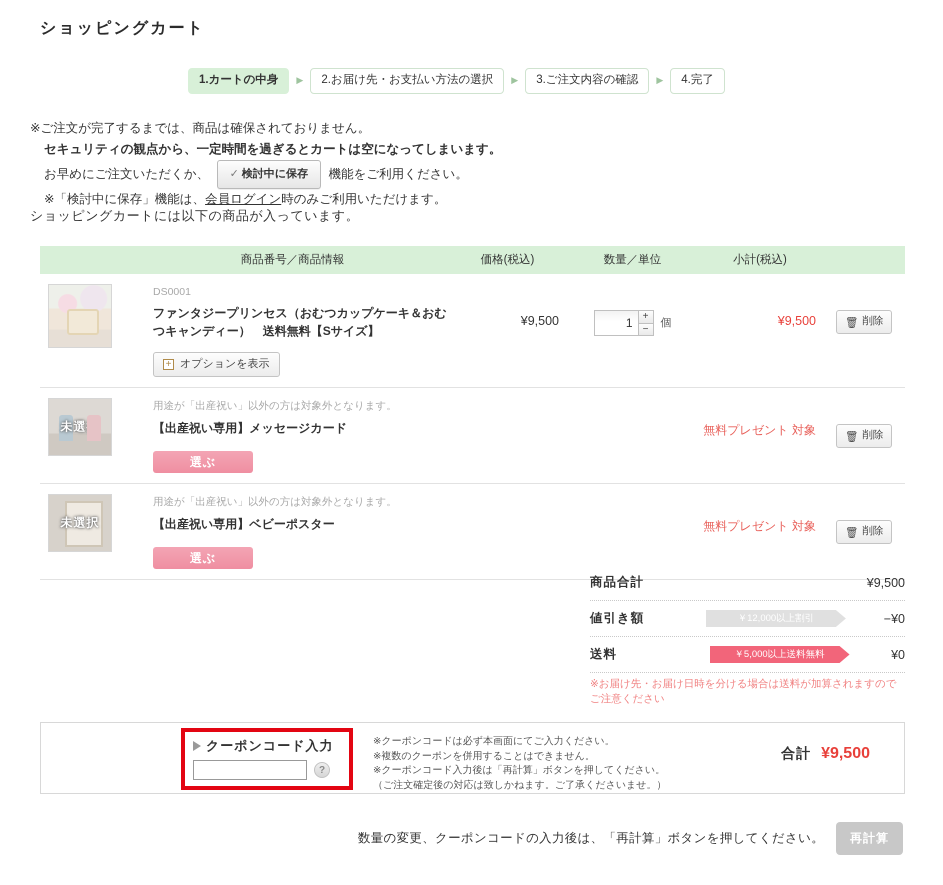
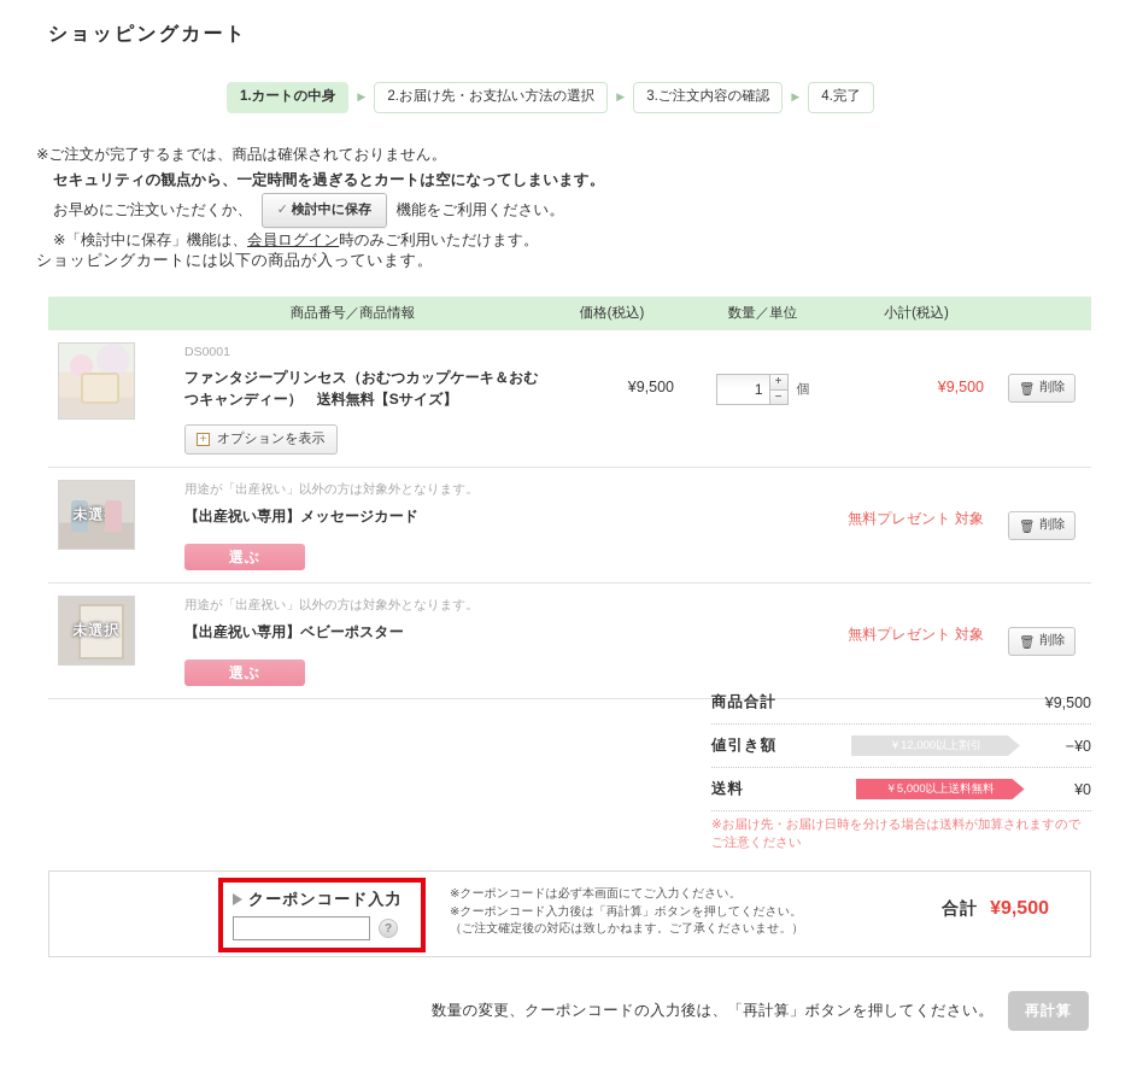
  ショッピングカート
  1.カートの中身
  ▶
  2.お届け先・お支払い方法の選択
  ▶
  3.ご注文内容の確認
  ▶
  4.完了
  ※ご注文が完了するまでは、商品は確保されておりません。
  セキュリティの観点から、一定時間を過ぎるとカートは空になってしまいます。
  お早めにご注文いただくか、 ✓ 検討中に保存 機能をご利用ください。
  ※「検討中に保存」機能は、会員ログイン時のみご利用いただけます。
  ショッピングカートには以下の商品が入っています。
  商品番号／商品情報
  価格(税込)
  数量／単位
  小計(税込)
  DS0001
  ファンタジープリンセス（おむつカップケーキ＆おむつキャンディー） 送料無料【Sサイズ】
  +
  オプションを表示
  ¥9,500
  1
  +
  −
  個
  ¥9,500
  🗑
  削除
  用途が「出産祝い」以外の方は対象外となります。
  【出産祝い専用】メッセージカード
  選ぶ
  無料プレゼント 対象
  🗑
  削除
  未選択
  用途が「出産祝い」以外の方は対象外となります。
  【出産祝い専用】ベビーポスター
  選ぶ
  無料プレゼント 対象
  🗑
  削除
  商品合計
  ¥9,500
  値引き額
  ￥12,000以上割引
  −¥0
  送料
  ￥5,000以上送料無料
  ¥0
  ※お届け先・お届け日時を分ける場合は送料が加算されますのでご注意ください
  クーポンコード入力
  ?
  ※クーポンコードは必ず本画面にてご入力ください。
- ※複数のクーポンを併用することはできません。
  ※クーポンコード入力後は「再計算」ボタンを押してください。
  （ご注文確定後の対応は致しかねます。ご了承くださいませ。）
  合計
  ¥9,500
  数量の変更、クーポンコードの入力後は、「再計算」ボタンを押してください。
  再計算
